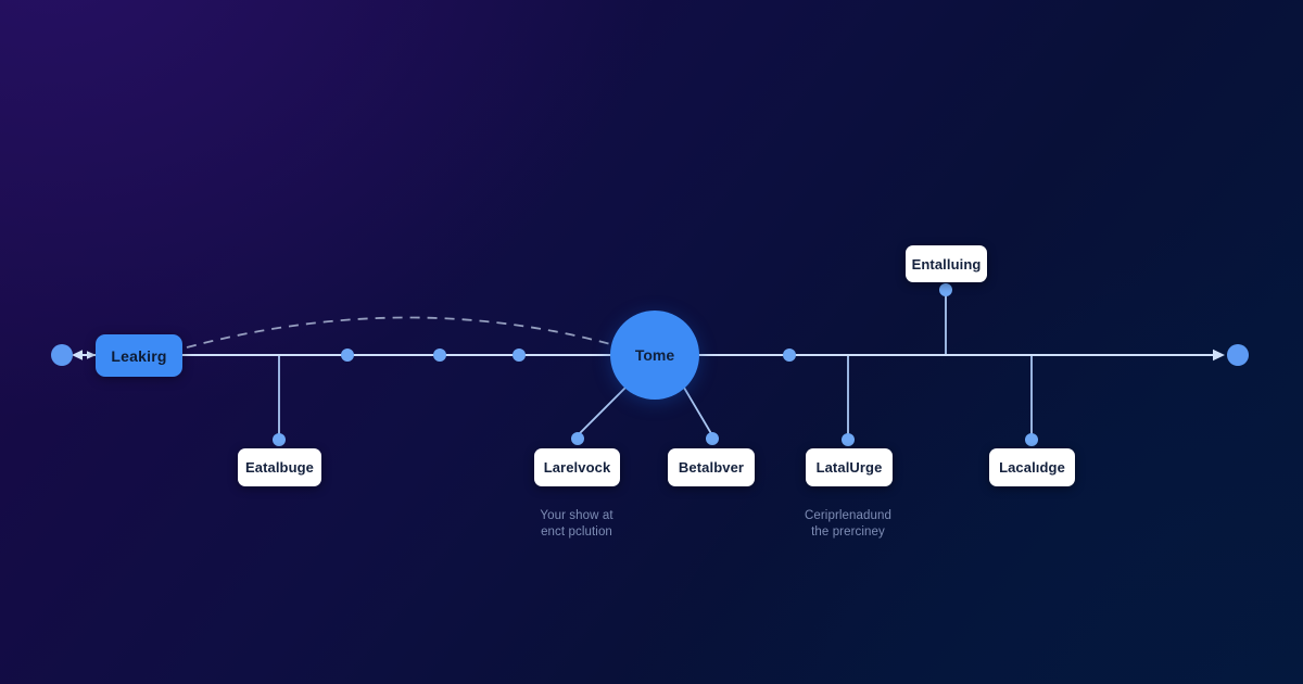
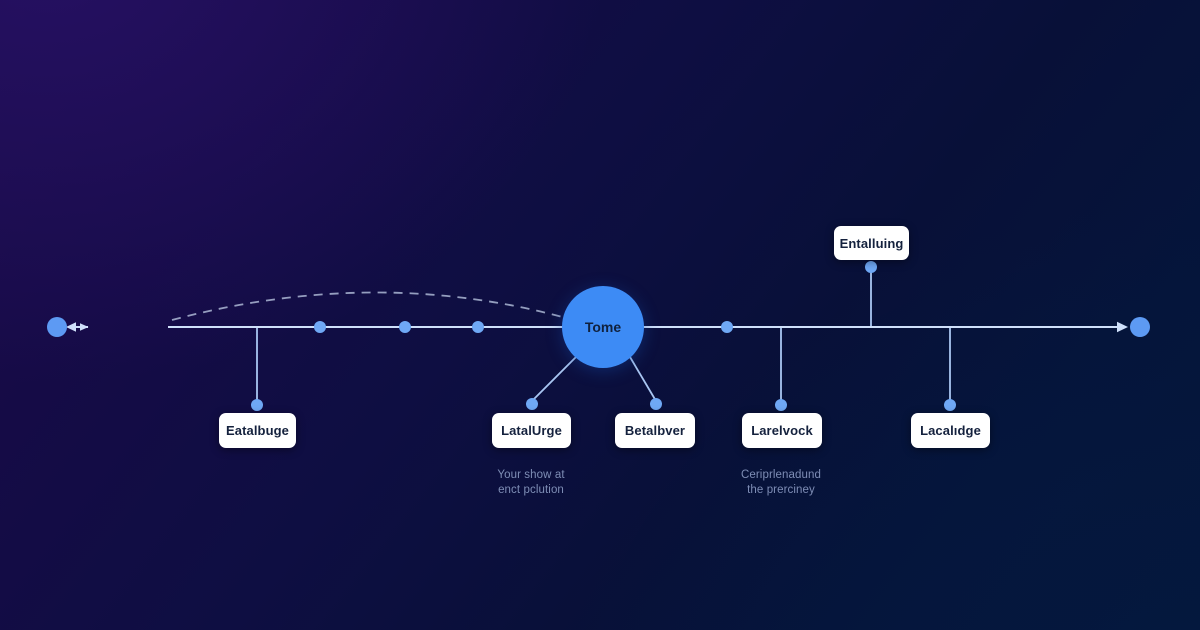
- Leakirg
  Tome
  Eatalbuge
- Larelvock
+ LatalUrge
  Betalbver
- LatalUrge
+ Larelvock
  Lacalıdge
  Entalluing
  Your show at
  enct pclution
  Ceriprlenadund
  the prerciney
